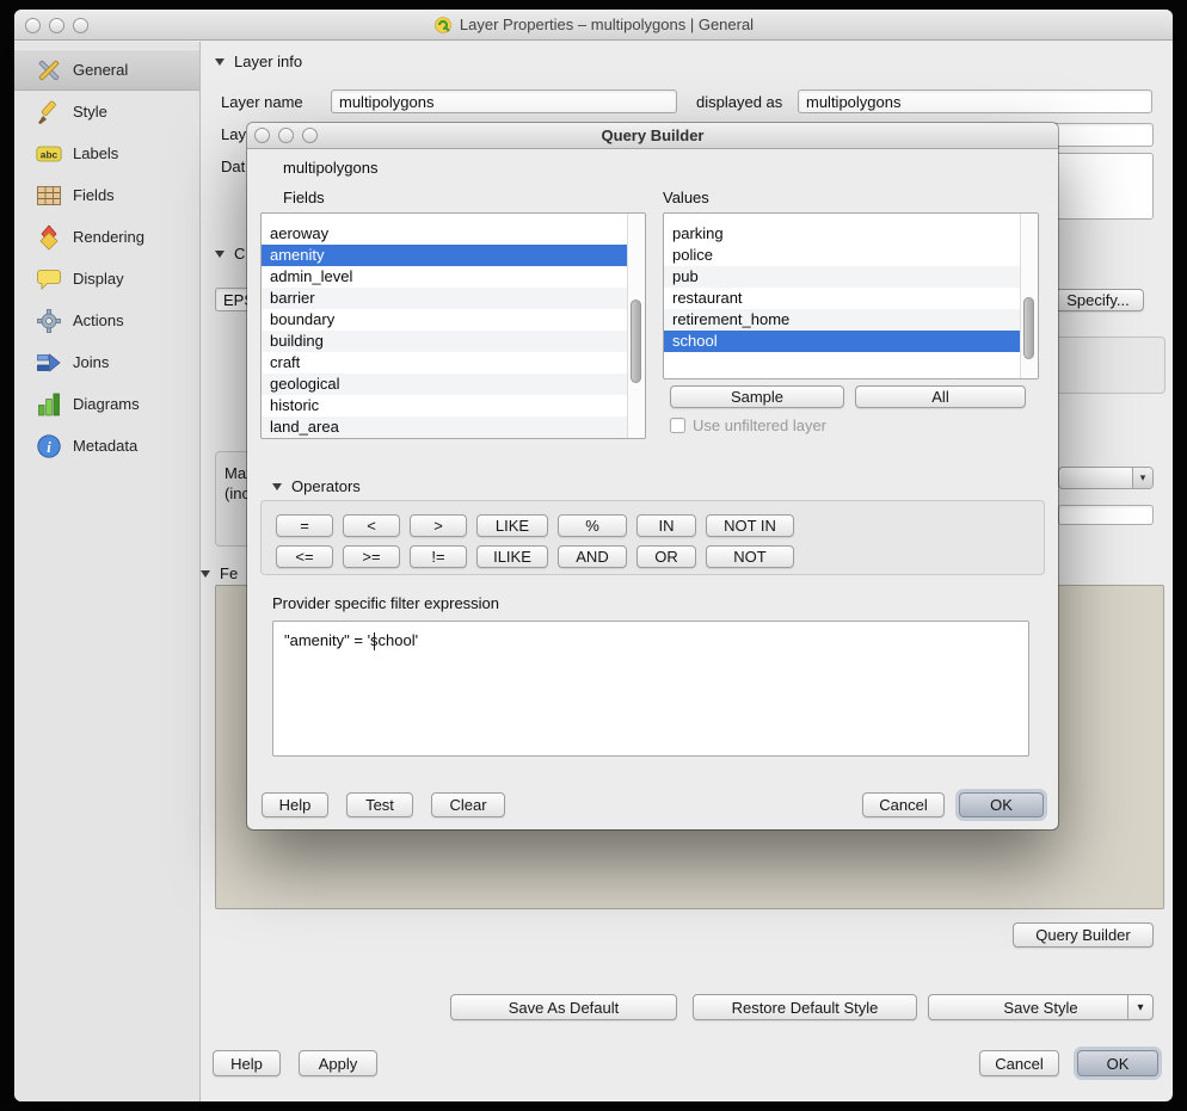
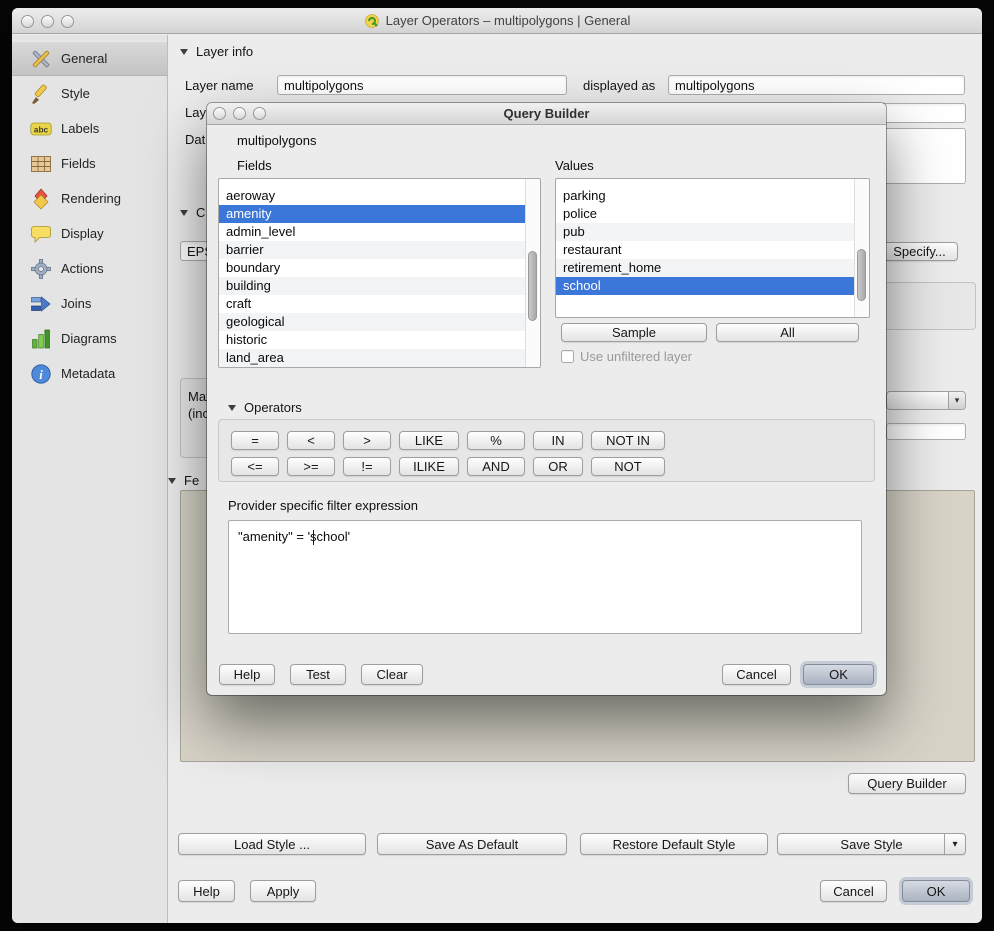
- Layer Properties – multipolygons | General
+ Layer Operators – multipolygons | General
  General
  Style
  abc
  Labels
  Fields
  Rendering
  Display
  Actions
  Joins
  Diagrams
  i
  Metadata
  Layer info
  Layer name
  multipolygons
  displayed as
  multipolygons
  Lay
  Dat
  C
  Specify...
  (inc
  ▾
  Fe
  Query Builder
+ Load Style ...
  Save As Default
  Restore Default Style
  Save Style
  ▾
  Help
  Apply
  Cancel
  OK
  Query Builder
  multipolygons
  Fields
  Values
  aeroway
  amenity
  admin_level
  barrier
  boundary
  building
  craft
  geological
  historic
  land_area
  parking
  police
  pub
  restaurant
  retirement_home
  school
  Sample
  All
  Use unfiltered layer
  Operators
  =
  <
  >
  LIKE
  %
  IN
  NOT IN
  <=
  >=
  !=
  ILIKE
  AND
  OR
  NOT
  Provider specific filter expression
  "amenity" = 'chool'
  Help
  Test
  Clear
  Cancel
  OK
